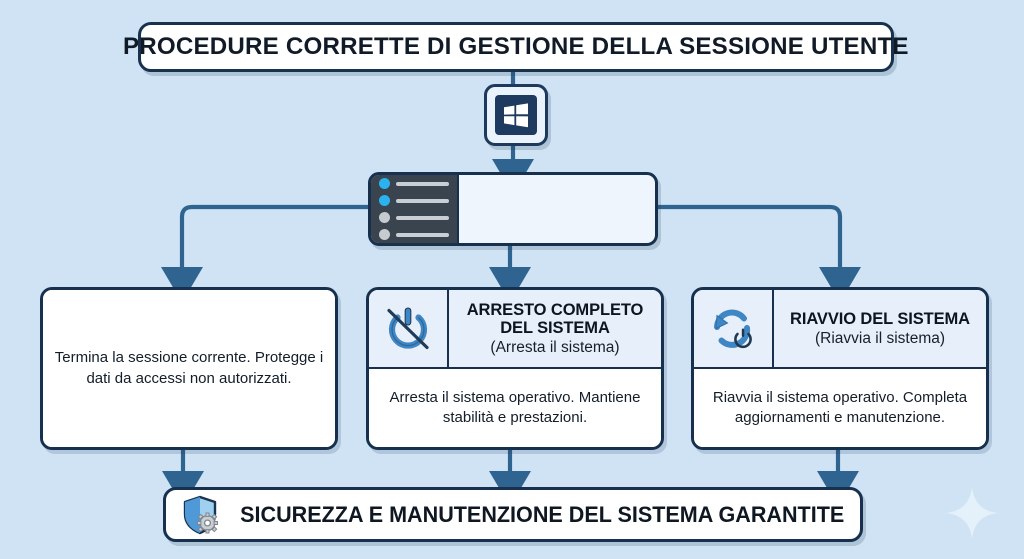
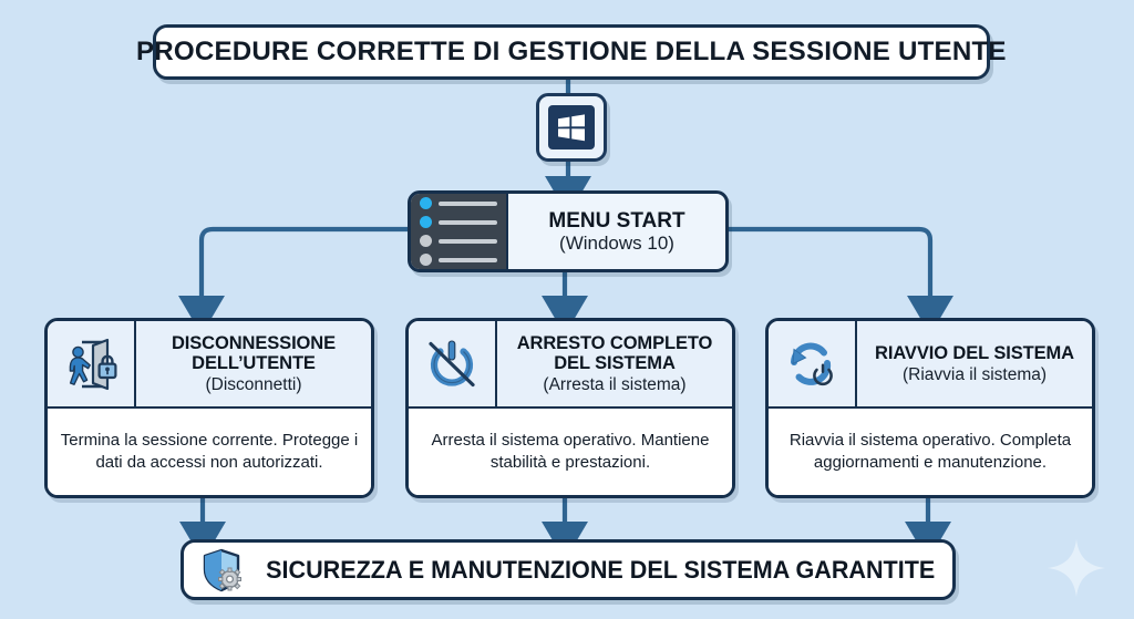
  PROCEDURE CORRETTE DI GESTIONE DELLA SESSIONE UTENTE
+ MENU START
+ (Windows 10)
+ DISCONNESSIONE
+ DELL’UTENTE
+ (Disconnetti)
  Termina la sessione corrente. Protegge i dati da accessi non autorizzati.
  ARRESTO COMPLETO
  DEL SISTEMA
  (Arresta il sistema)
  Arresta il sistema operativo. Mantiene stabilità e prestazioni.
  RIAVVIO DEL SISTEMA
  (Riavvia il sistema)
  Riavvia il sistema operativo. Completa aggiornamenti e manutenzione.
  SICUREZZA E MANUTENZIONE DEL SISTEMA GARANTITE
